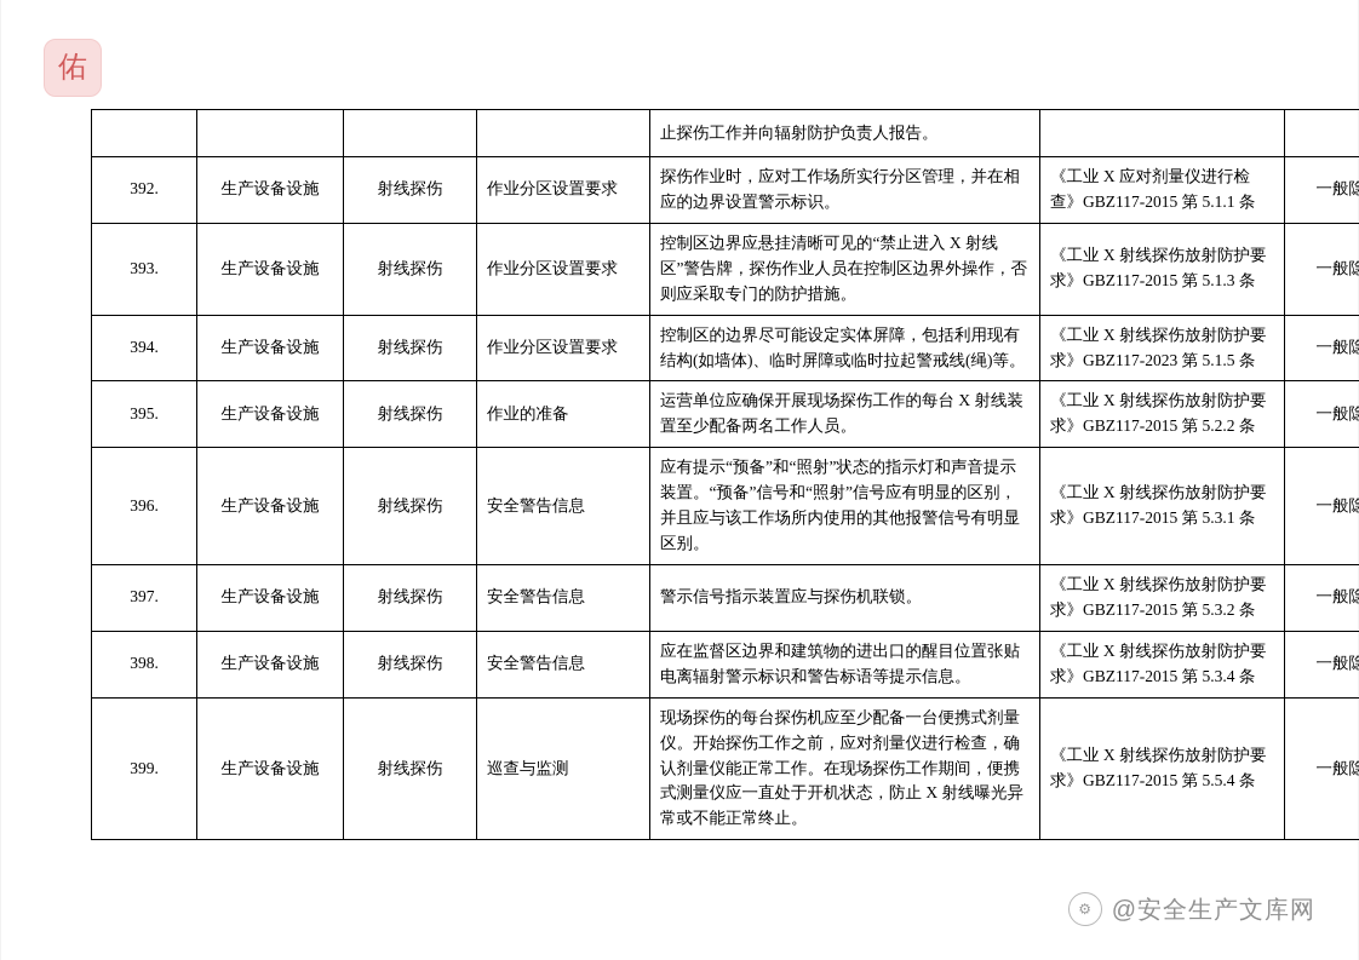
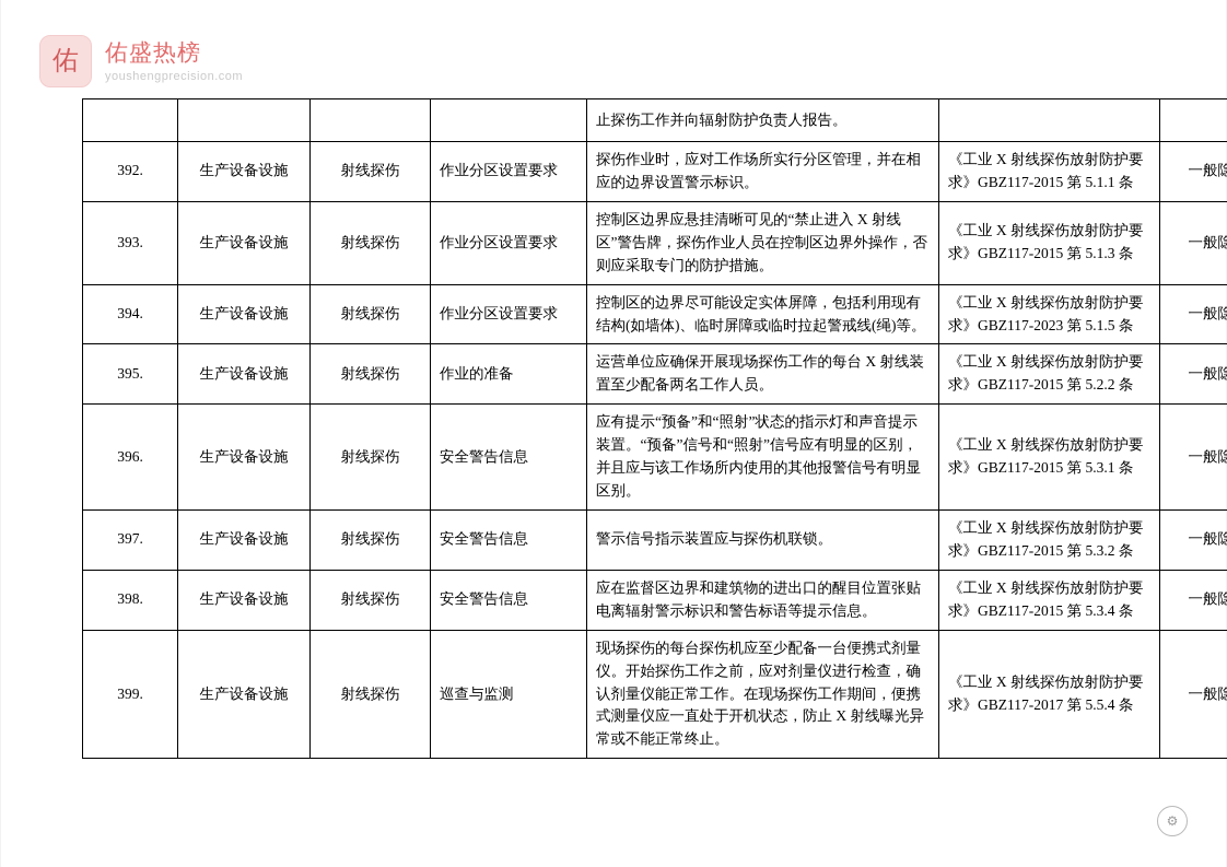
  佑
+ 佑盛热榜
+ youshengprecision.com
  				止探伤工作并向辐射防护负责人报告。
- 392.	生产设备设施	射线探伤	作业分区设置要求	探伤作业时，应对工作场所实行分区管理，并在相应的边界设置警示标识。	《工业 X 应对剂量仪进行检查》GBZ117-2015 第 5.1.1 条	一般隐
+ 392.	生产设备设施	射线探伤	作业分区设置要求	探伤作业时，应对工作场所实行分区管理，并在相应的边界设置警示标识。	《工业 X 射线探伤放射防护要求》GBZ117-2015 第 5.1.1 条	一般隐
  393.	生产设备设施	射线探伤	作业分区设置要求	控制区边界应悬挂清晰可见的“禁止进入 X 射线区”警告牌，探伤作业人员在控制区边界外操作，否则应采取专门的防护措施。	《工业 X 射线探伤放射防护要求》GBZ117-2015 第 5.1.3 条	一般隐
  394.	生产设备设施	射线探伤	作业分区设置要求	控制区的边界尽可能设定实体屏障，包括利用现有结构(如墙体)、临时屏障或临时拉起警戒线(绳)等。	《工业 X 射线探伤放射防护要求》GBZ117-2023 第 5.1.5 条	一般隐
  395.	生产设备设施	射线探伤	作业的准备	运营单位应确保开展现场探伤工作的每台 X 射线装置至少配备两名工作人员。	《工业 X 射线探伤放射防护要求》GBZ117-2015 第 5.2.2 条	一般隐
  396.	生产设备设施	射线探伤	安全警告信息	应有提示“预备”和“照射”状态的指示灯和声音提示装置。“预备”信号和“照射”信号应有明显的区别，并且应与该工作场所内使用的其他报警信号有明显区别。	《工业 X 射线探伤放射防护要求》GBZ117-2015 第 5.3.1 条	一般隐
  397.	生产设备设施	射线探伤	安全警告信息	警示信号指示装置应与探伤机联锁。	《工业 X 射线探伤放射防护要求》GBZ117-2015 第 5.3.2 条	一般隐
  398.	生产设备设施	射线探伤	安全警告信息	应在监督区边界和建筑物的进出口的醒目位置张贴电离辐射警示标识和警告标语等提示信息。	《工业 X 射线探伤放射防护要求》GBZ117-2015 第 5.3.4 条	一般隐
- 399.	生产设备设施	射线探伤	巡查与监测	现场探伤的每台探伤机应至少配备一台便携式剂量仪。开始探伤工作之前，应对剂量仪进行检查，确认剂量仪能正常工作。在现场探伤工作期间，便携式测量仪应一直处于开机状态，防止 X 射线曝光异常或不能正常终止。	《工业 X 射线探伤放射防护要求》GBZ117-2015 第 5.5.4 条	一般隐
+ 399.	生产设备设施	射线探伤	巡查与监测	现场探伤的每台探伤机应至少配备一台便携式剂量仪。开始探伤工作之前，应对剂量仪进行检查，确认剂量仪能正常工作。在现场探伤工作期间，便携式测量仪应一直处于开机状态，防止 X 射线曝光异常或不能正常终止。	《工业 X 射线探伤放射防护要求》GBZ117-2017 第 5.5.4 条	一般隐
  ⚙
- @安全生产文库网
